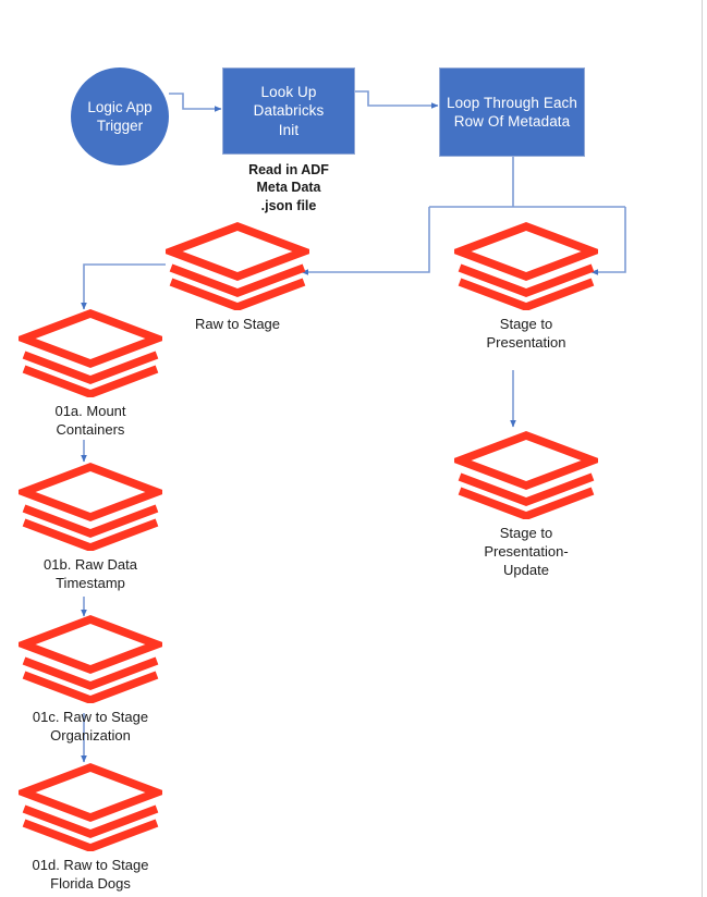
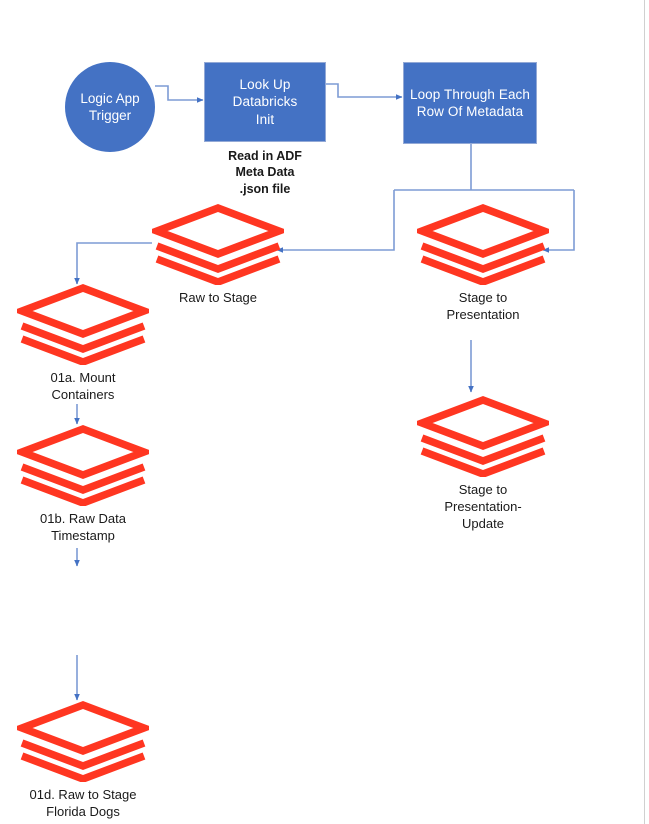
  Logic App
  Trigger
  Look Up
  Databricks
  Init
  Read in ADF
  Meta Data
  .json file
  Loop Through Each
  Row Of Metadata
  Raw to Stage
  Stage to
  Presentation
  Stage to
  Presentation-
  Update
  01a. Mount
  Containers
  01b. Raw Data
  Timestamp
- 01c. Raw to Stage
- Organization
  01d. Raw to Stage
  Florida Dogs
